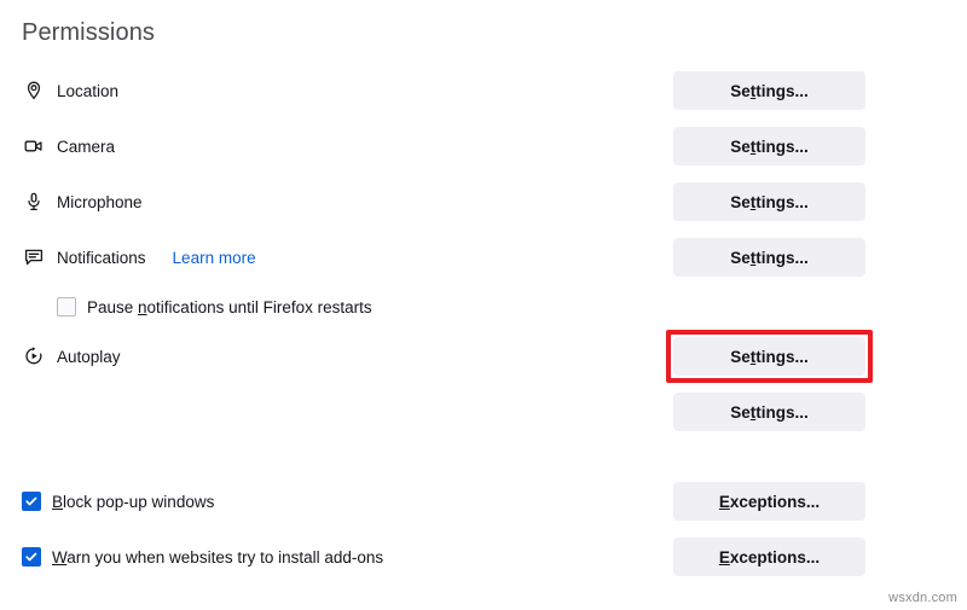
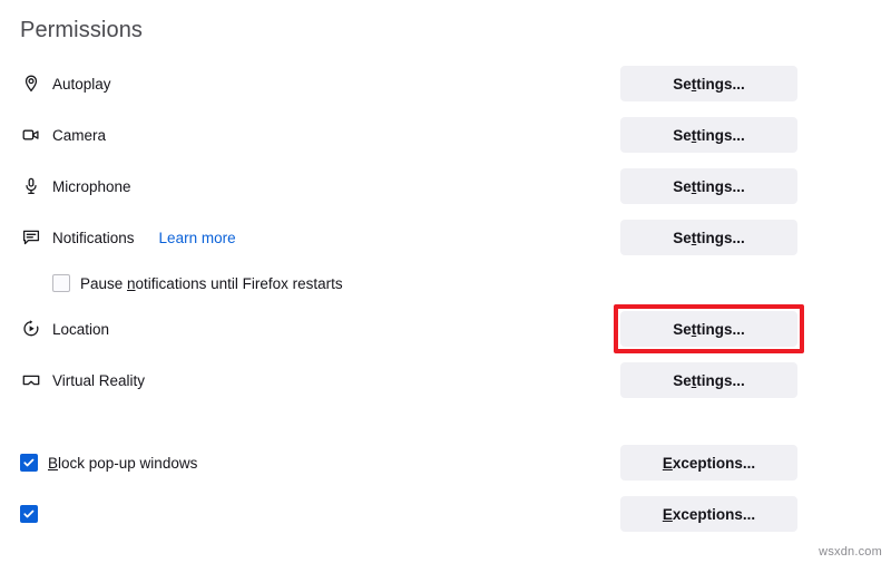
  Permissions
- Location
+ Autoplay
  Se
  t
  tings...
  Camera
  Se
  t
  tings...
  Microphone
  Se
  t
  tings...
  Notifications
  Learn more
  Se
  t
  tings...
  Pause notifications until Firefox restarts
- Autoplay
+ Location
  Se
  t
  tings...
+ Virtual Reality
  Se
  t
  tings...
  Block pop-up windows
  E
  xceptions...
- Warn you when websites try to install add-ons
  E
  xceptions...
  wsxdn.com
